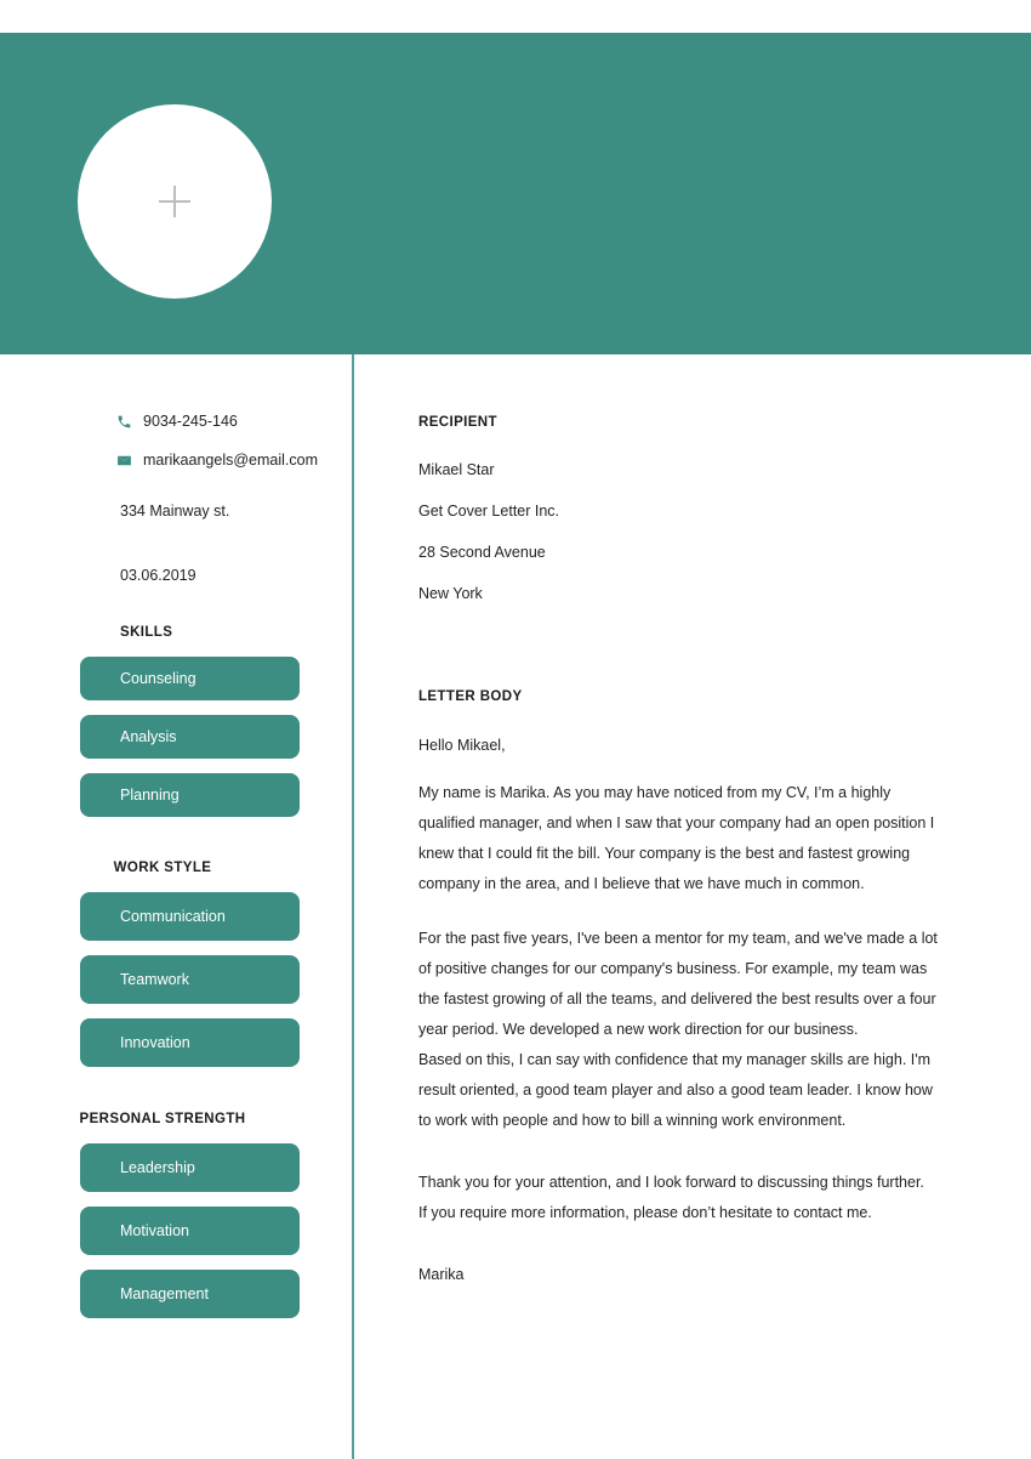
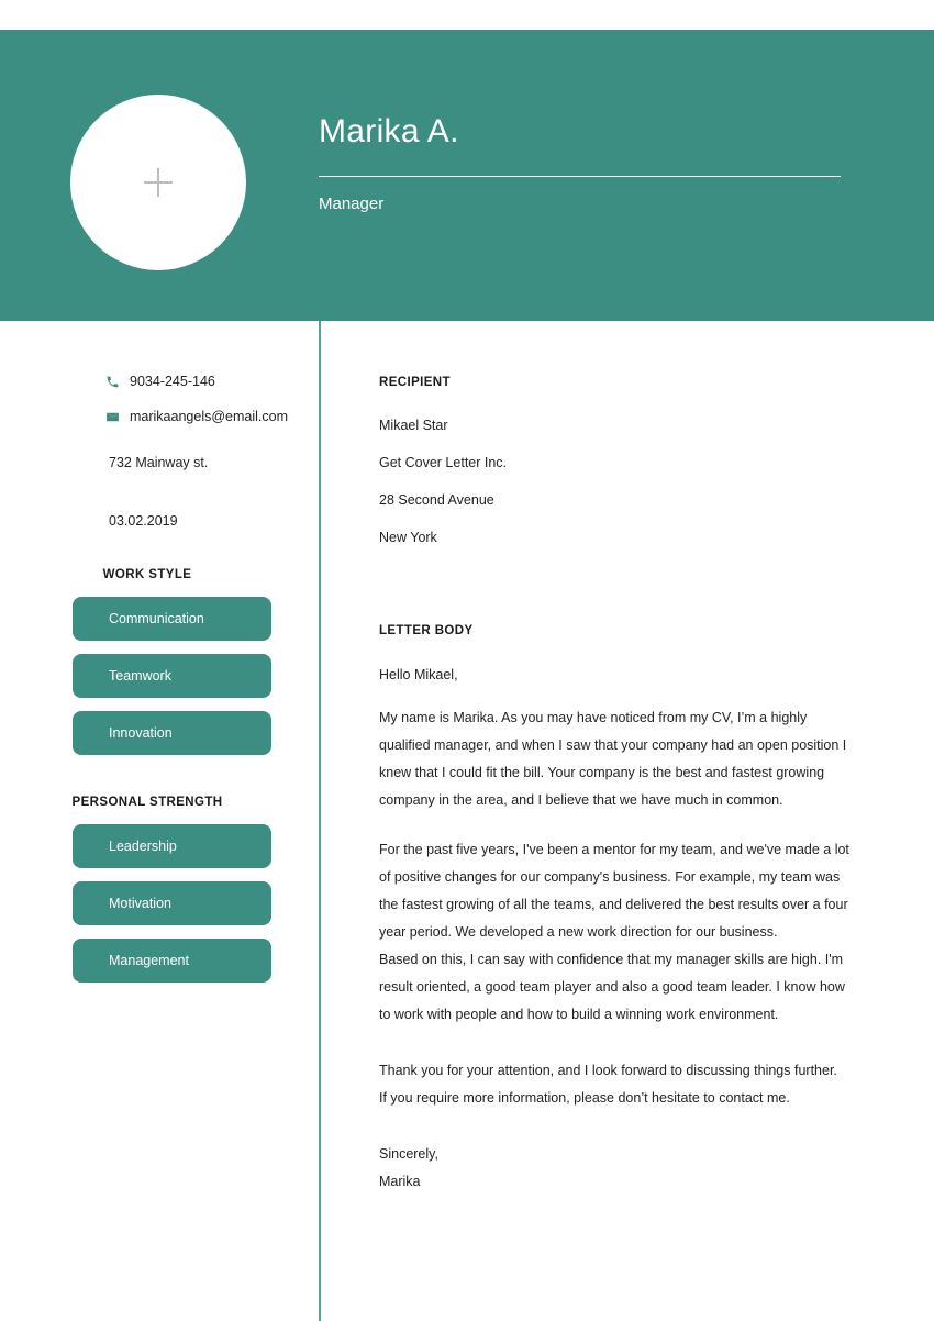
+ Marika A.
+ Manager
  9034-245-146
  marikaangels@email.com
- 334 Mainway st.
+ 732 Mainway st.
- 03.06.2019
+ 03.02.2019
- SKILLS
- Counseling
- Analysis
- Planning
  WORK STYLE
  Communication
  Teamwork
  Innovation
  PERSONAL STRENGTH
  Leadership
  Motivation
  Management
  RECIPIENT
  Mikael Star
  Get Cover Letter Inc.
  28 Second Avenue
  New York
  LETTER BODY
  Hello Mikael,
  My name is Marika. As you may have noticed from my CV, I’m a highly qualified manager, and when I saw that your company had an open position I knew that I could fit the bill. Your company is the best and fastest growing company in the area, and I believe that we have much in common.
  For the past five years, I've been a mentor for my team, and we've made a lot of positive changes for our company's business. For example, my team was the fastest growing of all the teams, and delivered the best results over a four year period. We developed a new work direction for our business.
- Based on this, I can say with confidence that my manager skills are high. I'm result oriented, a good team player and also a good team leader. I know how to work with people and how to bill a winning work environment.
+ Based on this, I can say with confidence that my manager skills are high. I'm result oriented, a good team player and also a good team leader. I know how to work with people and how to build a winning work environment.
  Thank you for your attention, and I look forward to discussing things further.
  If you require more information, please don’t hesitate to contact me.
+ Sincerely,
  Marika
